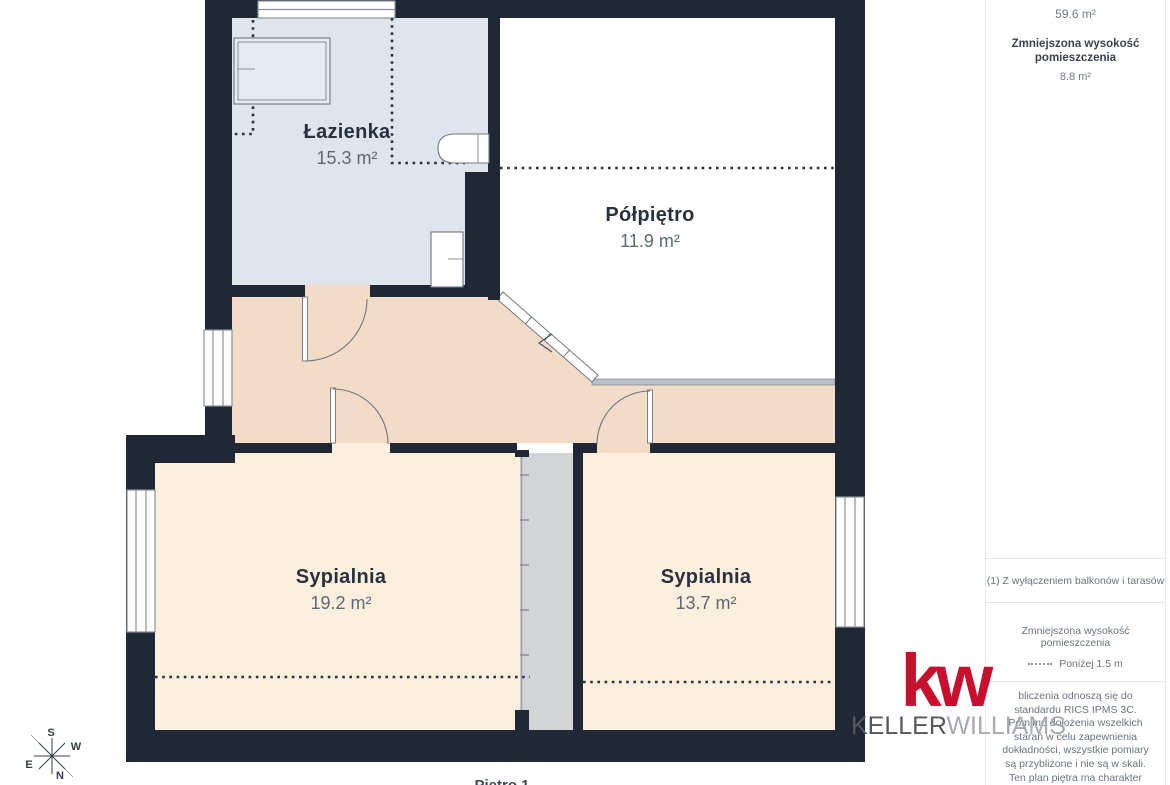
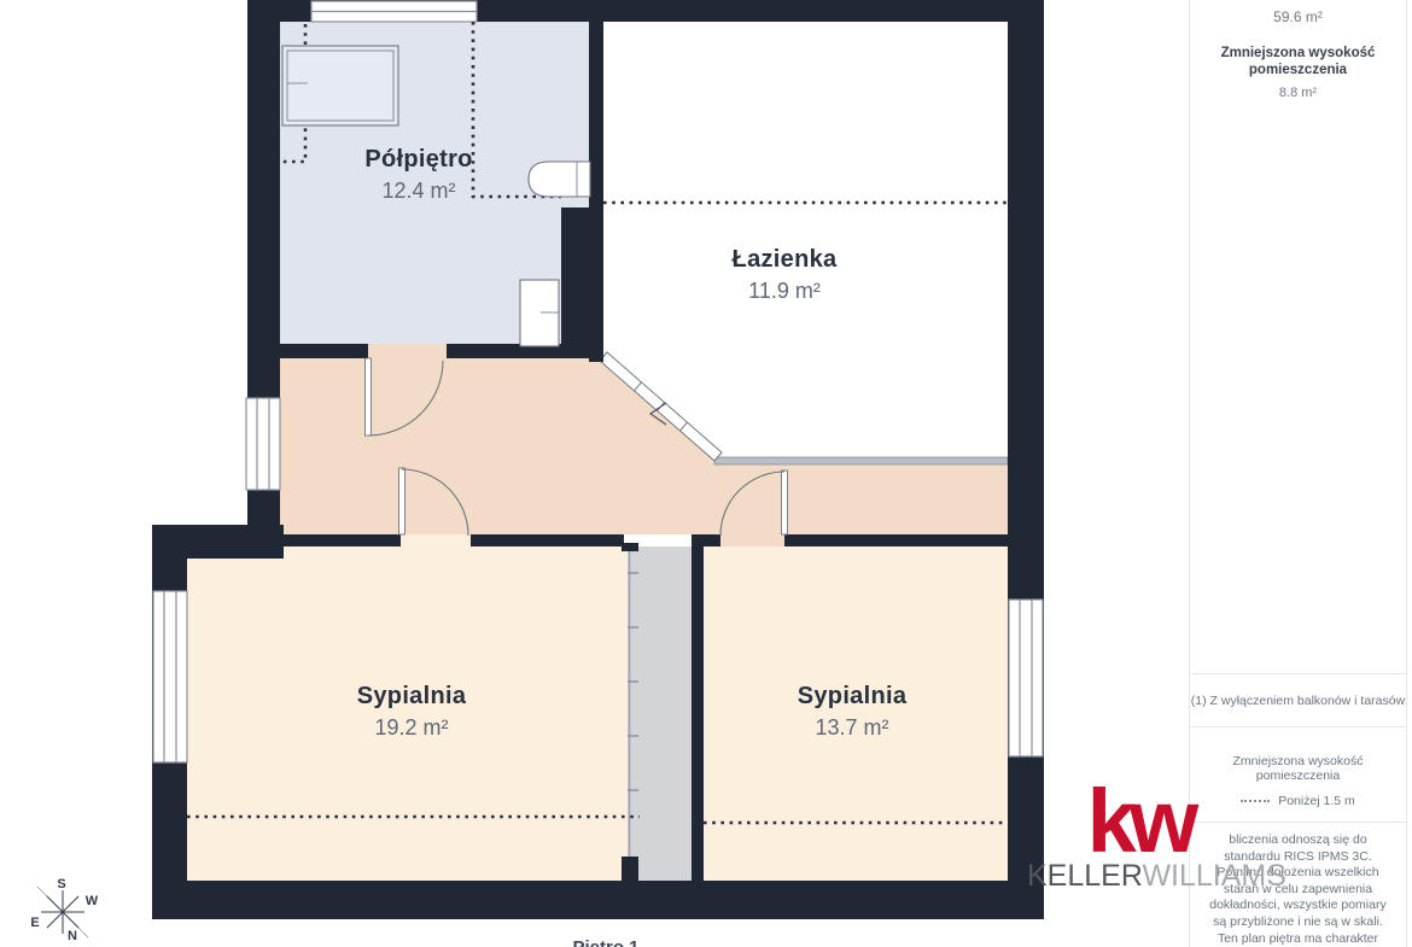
  S
  W
  E
  N
- Łazienka
+ Półpiętro
- 15.3 m²
+ 12.4 m²
- Półpiętro
+ Łazienka
  11.9 m²
  Sypialnia
  19.2 m²
  Sypialnia
  13.7 m²
  59.6 m²
  Zmniejszona wysokość pomieszczenia
  8.8 m²
  (1) Z wyłączeniem balkonów i tarasów
  Zmniejszona wysokość pomieszczenia
  Poniżej 1.5 m
  bliczenia odnoszą się do standardu RICS IPMS 3C. Pomimo dołożenia wszelkich starań w celu zapewnienia dokładności, wszystkie pomiary są przybliżone i nie są w skali. Ten plan piętra ma charakter
  kw
  KELLERWILLIAMS
